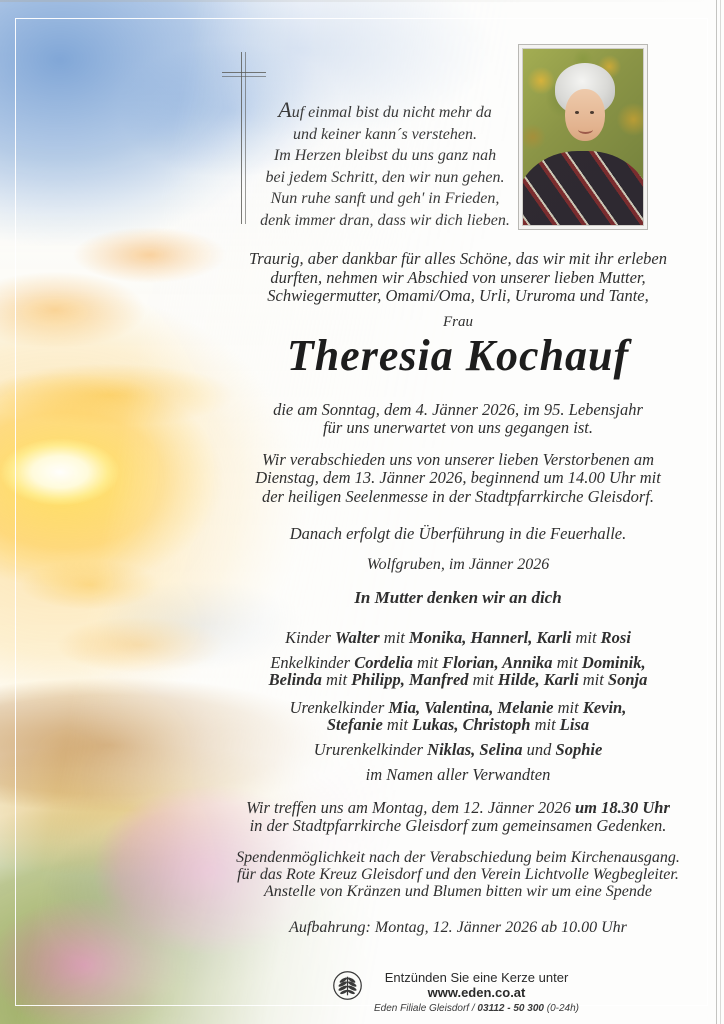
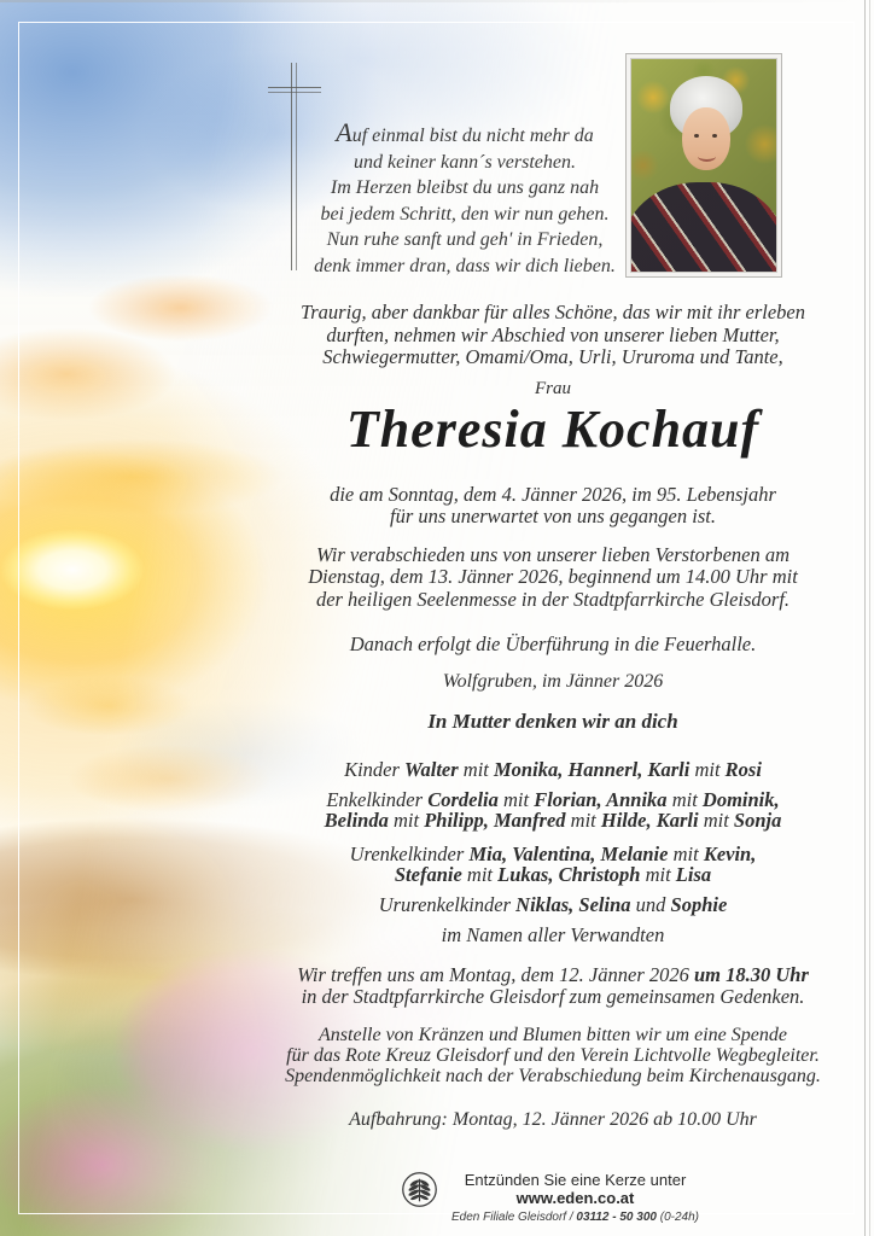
  Auf einmal bist du nicht mehr da
  und keiner kann´s verstehen.
  Im Herzen bleibst du uns ganz nah
  bei jedem Schritt, den wir nun gehen.
  Nun ruhe sanft und geh' in Frieden,
  denk immer dran, dass wir dich lieben.
  Traurig, aber dankbar für alles Schöne, das wir mit ihr erleben
  durften, nehmen wir Abschied von unserer lieben Mutter,
  Schwiegermutter, Omami/Oma, Urli, Ururoma und Tante,
  Frau
  Theresia Kochauf
  die am Sonntag, dem 4. Jänner 2026, im 95. Lebensjahr
  für uns unerwartet von uns gegangen ist.
  Wir verabschieden uns von unserer lieben Verstorbenen am
  Dienstag, dem 13. Jänner 2026, beginnend um 14.00 Uhr mit
  der heiligen Seelenmesse in der Stadtpfarrkirche Gleisdorf.
  Danach erfolgt die Überführung in die Feuerhalle.
  Wolfgruben, im Jänner 2026
  In Mutter denken wir an dich
  Kinder Walter mit Monika, Hannerl, Karli mit Rosi
  Enkelkinder Cordelia mit Florian, Annika mit Dominik,
  Belinda mit Philipp, Manfred mit Hilde, Karli mit Sonja
  Urenkelkinder Mia, Valentina, Melanie mit Kevin,
  Stefanie mit Lukas, Christoph mit Lisa
  Ururenkelkinder Niklas, Selina und Sophie
  im Namen aller Verwandten
  Wir treffen uns am Montag, dem 12. Jänner 2026 um 18.30 Uhr
  in der Stadtpfarrkirche Gleisdorf zum gemeinsamen Gedenken.
- Spendenmöglichkeit nach der Verabschiedung beim Kirchenausgang.
+ Anstelle von Kränzen und Blumen bitten wir um eine Spende
  für das Rote Kreuz Gleisdorf und den Verein Lichtvolle Wegbegleiter.
- Anstelle von Kränzen und Blumen bitten wir um eine Spende
+ Spendenmöglichkeit nach der Verabschiedung beim Kirchenausgang.
  Aufbahrung: Montag, 12. Jänner 2026 ab 10.00 Uhr
  Entzünden Sie eine Kerze unter www.eden.co.at
  Eden Filiale Gleisdorf / 03112 - 50 300 (0-24h)
